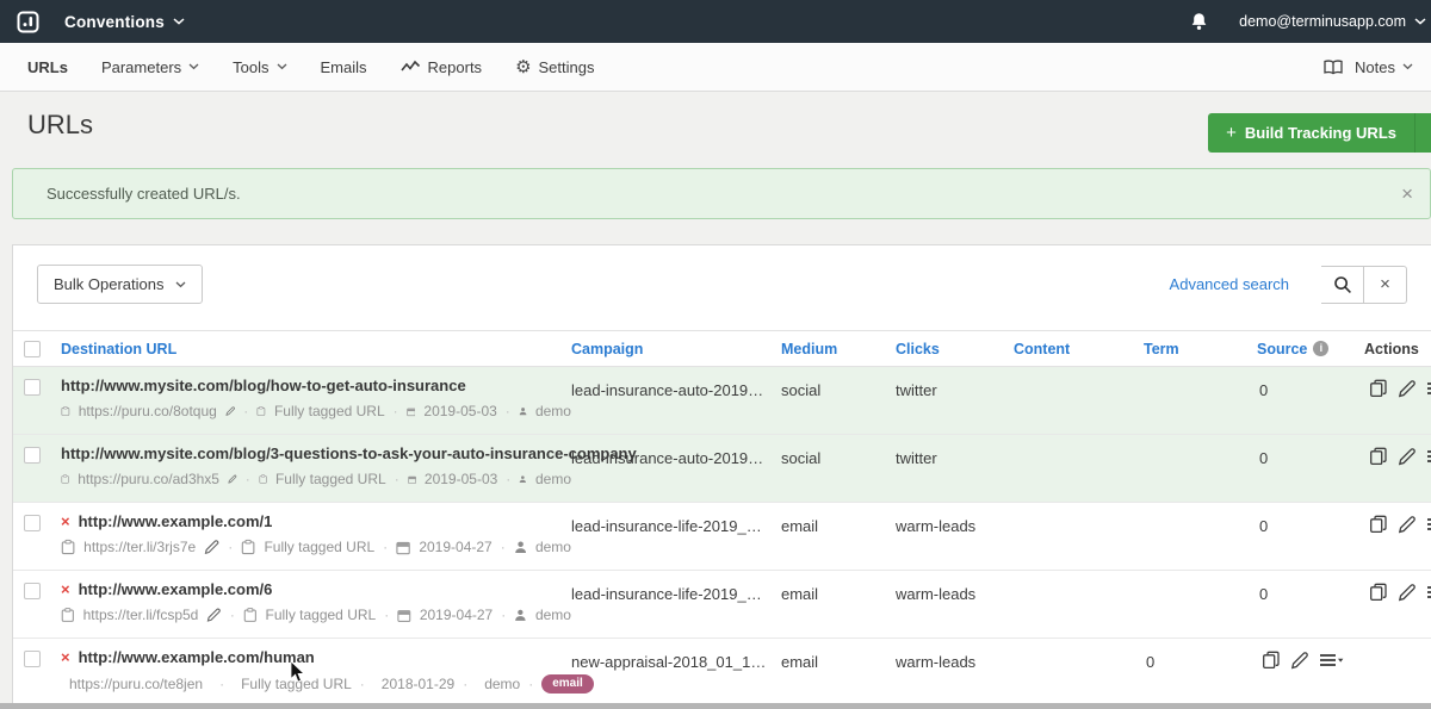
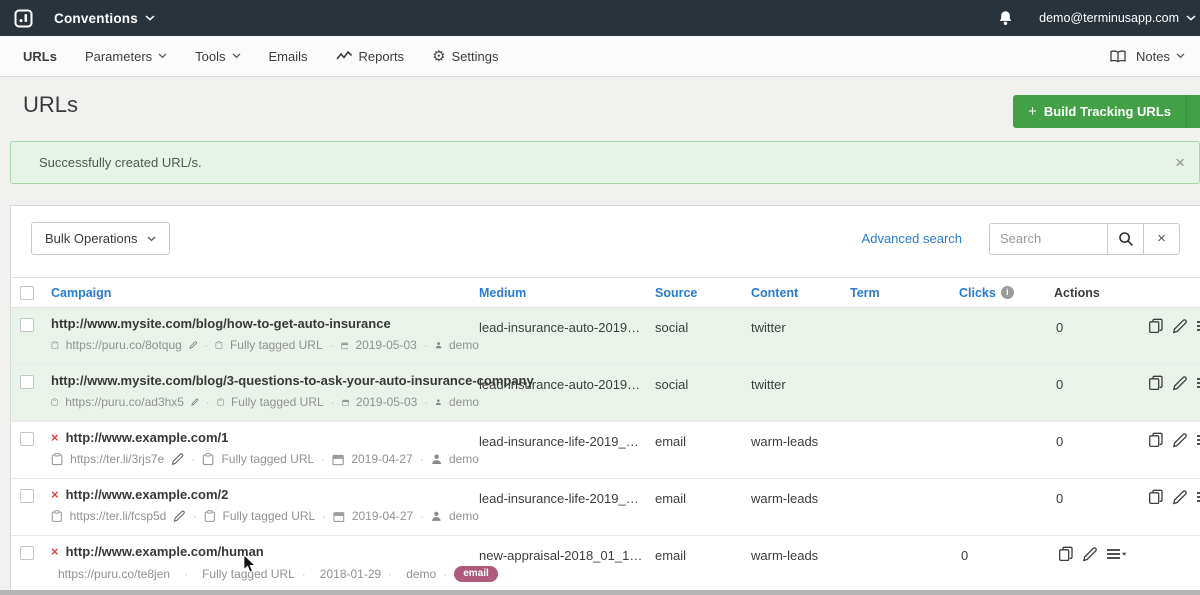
  Conventions
  demo@terminusapp.com
  URLs
  Parameters
  Tools
  Emails
  Reports
  ⚙
  Settings
  Notes
  URLs
  +
  Build Tracking URLs
  Successfully created URL/s.
  ×
  Bulk Operations
  Advanced search
+ Search
  ×
- Destination URL
  Campaign
  Medium
- Clicks
+ Source
  Content
  Term
- Source
+ Clicks
  i
  Actions
  http://www.mysite.com/blog/how-to-get-auto-insurance
  https://puru.co/8otqug
  ·
  Fully tagged URL
  ·
  2019-05-03
  ·
  demo
  lead-insurance-auto-2019…
  social
  twitter
  0
  http://www.mysite.com/blog/3-questions-to-ask-your-auto-insurance-company
  https://puru.co/ad3hx5
  ·
  Fully tagged URL
  ·
  2019-05-03
  ·
  demo
  lead-insurance-auto-2019…
  social
  twitter
  0
  ×
  http://www.example.com/1
  https://ter.li/3rjs7e
  ·
  Fully tagged URL
  ·
  2019-04-27
  ·
  demo
  lead-insurance-life-2019_…
  email
  warm-leads
  0
  ×
- http://www.example.com/6
+ http://www.example.com/2
  https://ter.li/fcsp5d
  ·
  Fully tagged URL
  ·
  2019-04-27
  ·
  demo
  lead-insurance-life-2019_…
  email
  warm-leads
  0
  ×
  http://www.example.com/human
  https://puru.co/te8jen
  ·
  Fully tagged URL
  ·
  2018-01-29
  ·
  demo
  ·
  email
  new-appraisal-2018_01_1…
  email
  warm-leads
  0
